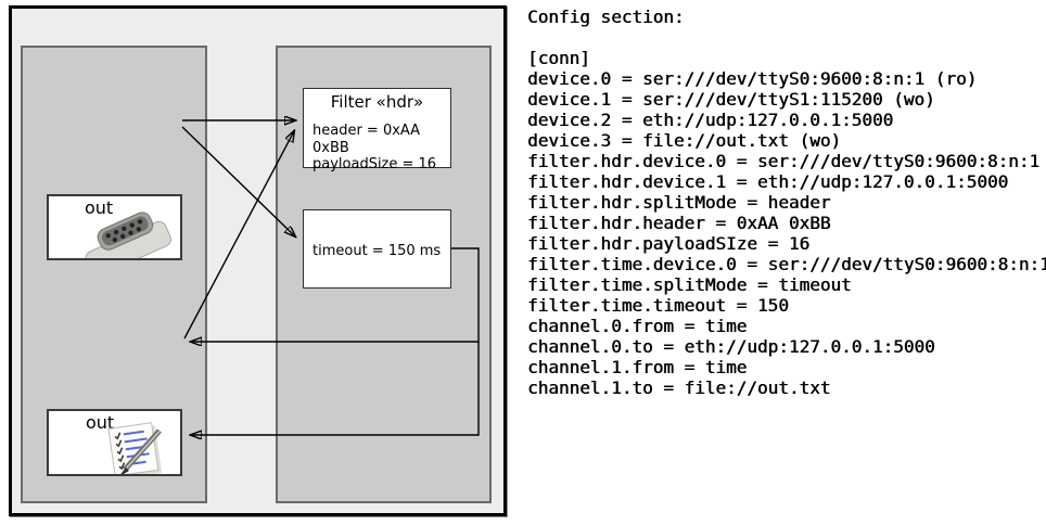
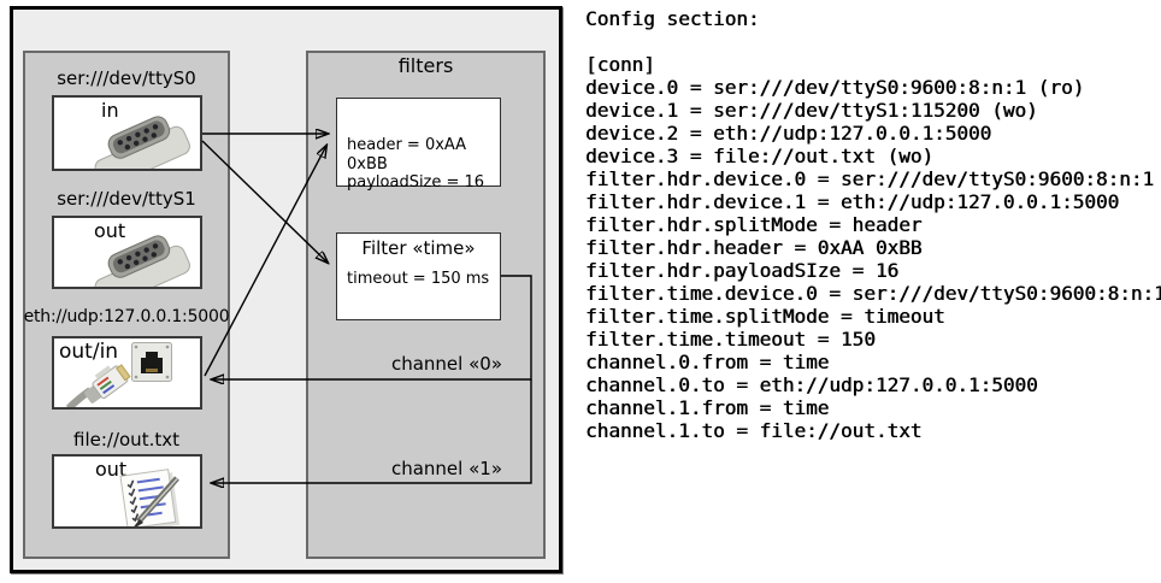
+ filters
+ ser:///dev/ttyS0
+ in
+ ser:///dev/ttyS1
  out
+ eth://udp:127.0.0.1:5000
+ out/in
+ file://out.txt
  out
- Filter «hdr»
  header = 0xAA 0xBB
  payloadSize = 16
+ Filter «time»
  timeout = 150 ms
+ channel «0»
+ channel «1»
  Config section:
  [conn]
  device.0 = ser:///dev/ttyS0:9600:8:n:1 (ro)
  device.1 = ser:///dev/ttyS1:115200 (wo)
  device.2 = eth://udp:127.0.0.1:5000
  device.3 = file://out.txt (wo)
  filter.hdr.device.0 = ser:///dev/ttyS0:9600:8:n:1
  filter.hdr.device.1 = eth://udp:127.0.0.1:5000
  filter.hdr.splitMode = header
  filter.hdr.header = 0xAA 0xBB
  filter.hdr.payloadSIze = 16
  filter.time.device.0 = ser:///dev/ttyS0:9600:8:n:1
  filter.time.splitMode = timeout
  filter.time.timeout = 150
  channel.0.from = time
  channel.0.to = eth://udp:127.0.0.1:5000
  channel.1.from = time
  channel.1.to = file://out.txt
